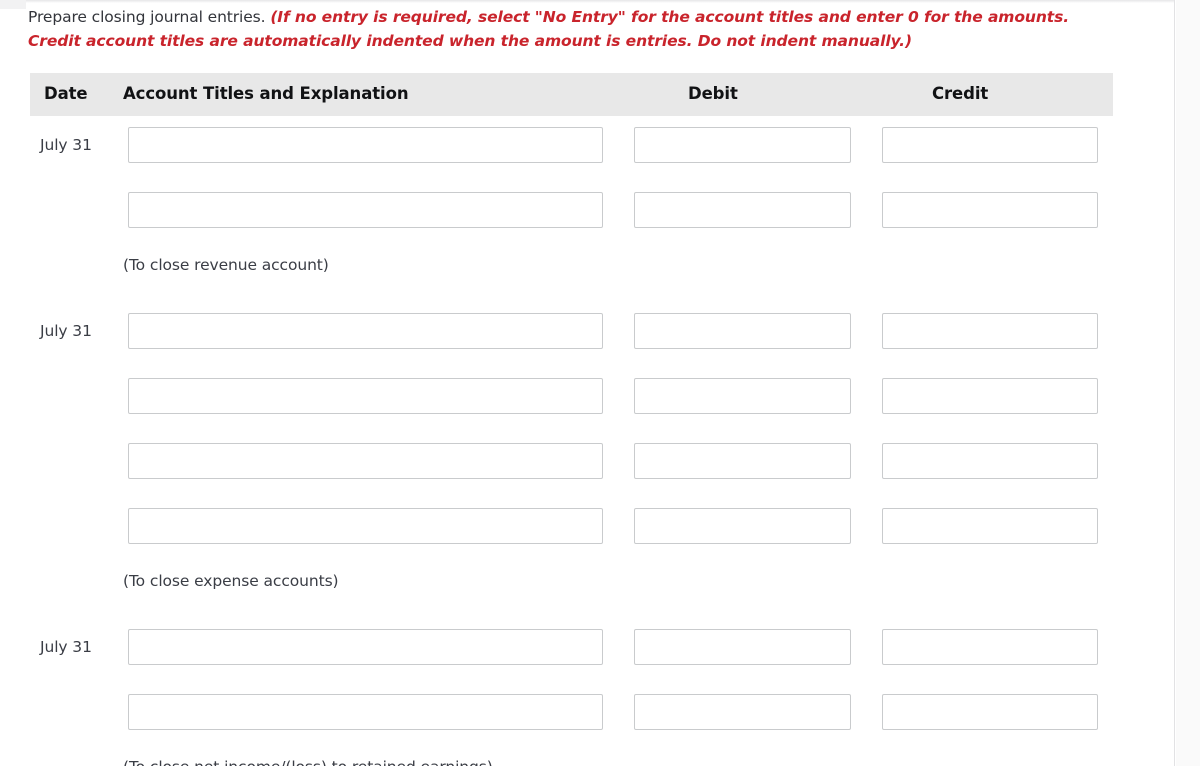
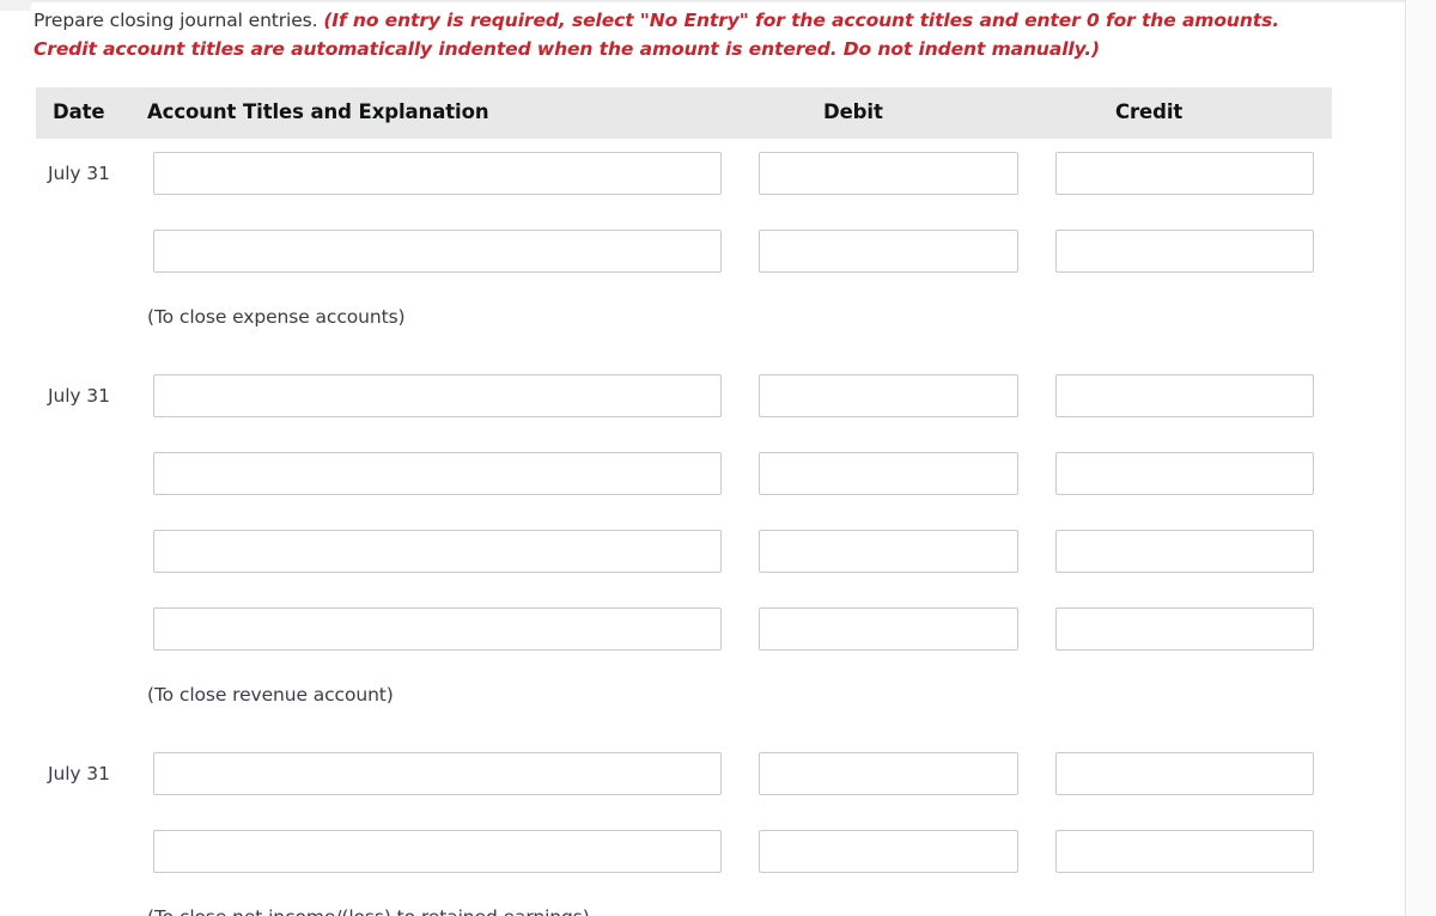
- Prepare closing journal entries. (If no entry is required, select "No Entry" for the account titles and enter 0 for the amounts. Credit account titles are automatically indented when the amount is entries. Do not indent manually.)
+ Prepare closing journal entries. (If no entry is required, select "No Entry" for the account titles and enter 0 for the amounts. Credit account titles are automatically indented when the amount is entered. Do not indent manually.)
  Date
  Account Titles and Explanation
  Debit
  Credit
  July 31
- (To close revenue account)
+ (To close expense accounts)
  July 31
- (To close expense accounts)
+ (To close revenue account)
  July 31
